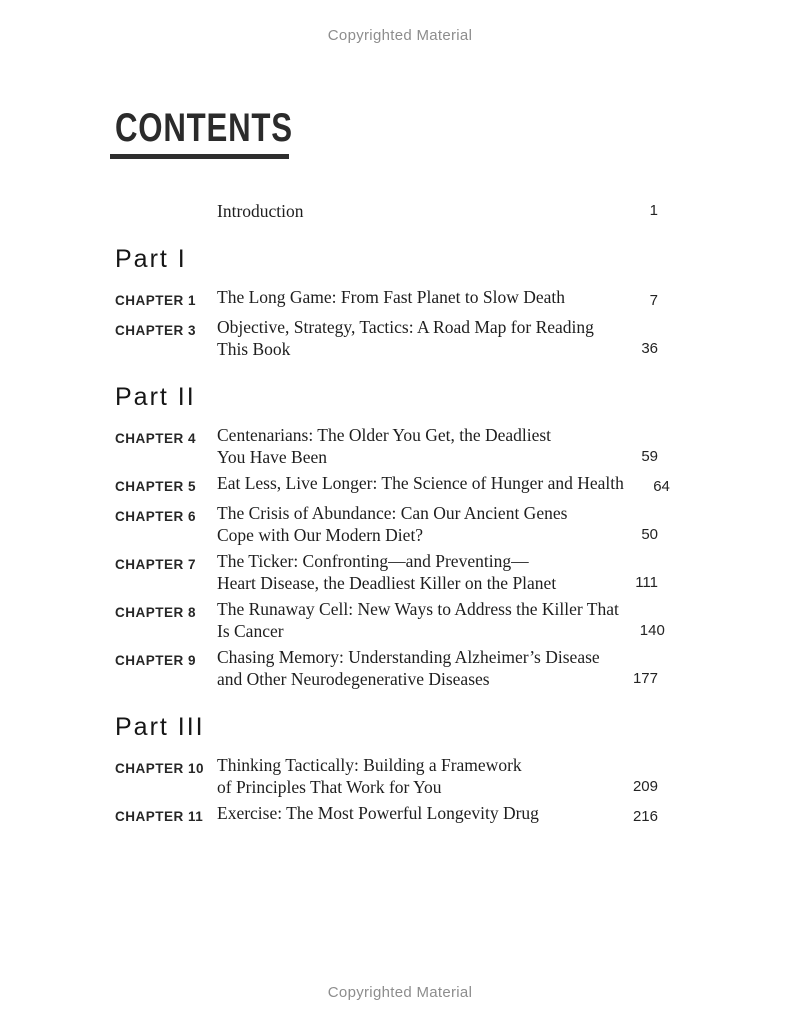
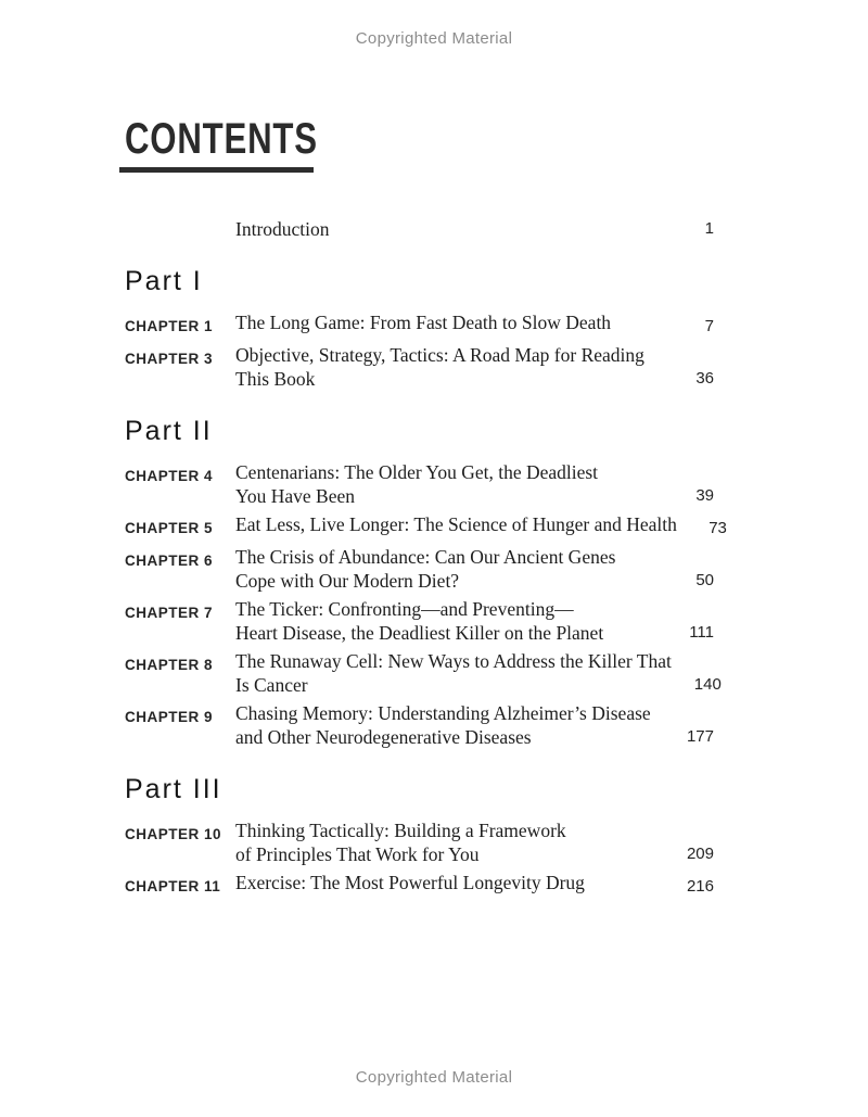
  Copyrighted Material
  CONTENTS
  Introduction
  1
  Part I
  CHAPTER 1
- The Long Game: From Fast Planet to Slow Death
+ The Long Game: From Fast Death to Slow Death
  7
  CHAPTER 3
  Objective, Strategy, Tactics: A Road Map for Reading
  This Book
  36
  Part II
  CHAPTER 4
  Centenarians: The Older You Get, the Deadliest
  You Have Been
- 59
+ 39
  CHAPTER 5
  Eat Less, Live Longer: The Science of Hunger and Health
- 64
+ 73
  CHAPTER 6
  The Crisis of Abundance: Can Our Ancient Genes
  Cope with Our Modern Diet?
  50
  CHAPTER 7
  The Ticker: Confronting—and Preventing—
  Heart Disease, the Deadliest Killer on the Planet
  111
  CHAPTER 8
  The Runaway Cell: New Ways to Address the Killer That
  Is Cancer
  140
  CHAPTER 9
  Chasing Memory: Understanding Alzheimer’s Disease
  and Other Neurodegenerative Diseases
  177
  Part III
  CHAPTER 10
  Thinking Tactically: Building a Framework
  of Principles That Work for You
  209
  CHAPTER 11
  Exercise: The Most Powerful Longevity Drug
  216
  Copyrighted Material
